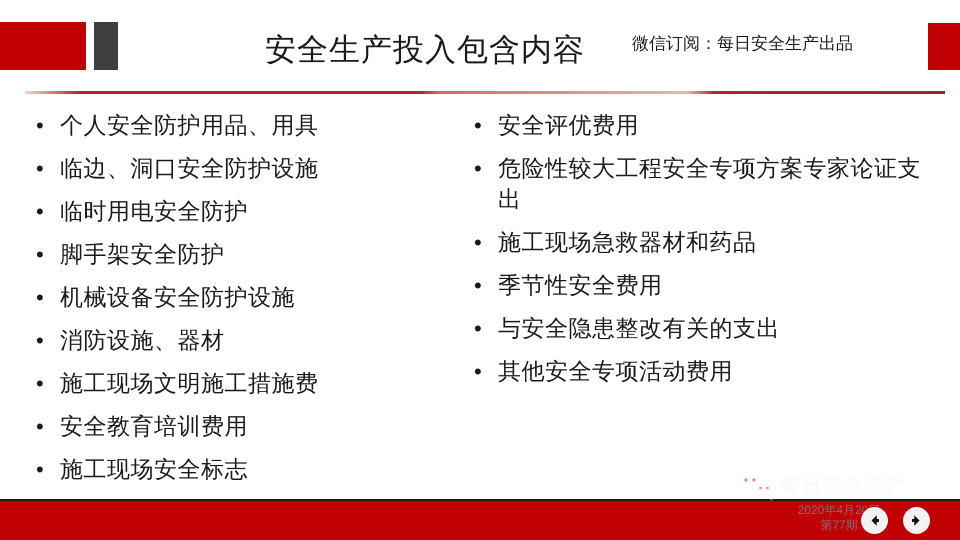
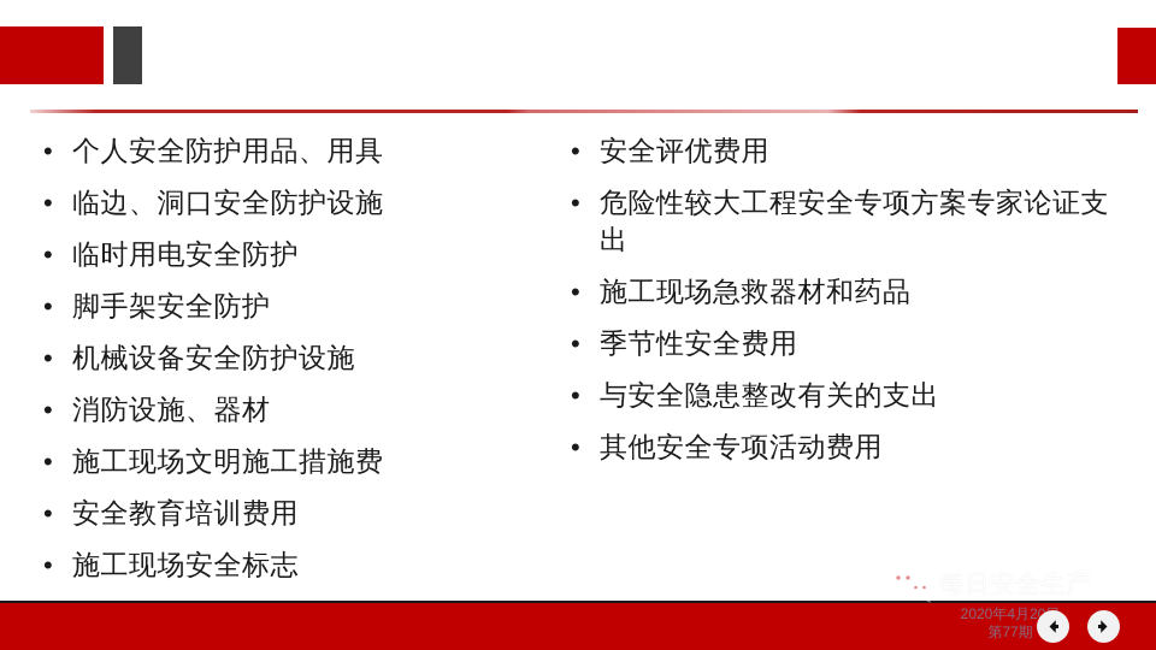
- 安全生产投入包含内容
- 微信订阅：每日安全生产出品
  •
  个人安全防护用品、用具
  •
  临边、洞口安全防护设施
  •
  临时用电安全防护
  •
  脚手架安全防护
  •
  机械设备安全防护设施
  •
  消防设施、器材
  •
  施工现场文明施工措施费
  •
  安全教育培训费用
  •
  施工现场安全标志
  •
  安全评优费用
  •
  危险性较大工程安全专项方案专家论证支出
  •
  施工现场急救器材和药品
  •
  季节性安全费用
  •
  与安全隐患整改有关的支出
  •
  其他安全专项活动费用
  2020年4月2
  第77期
